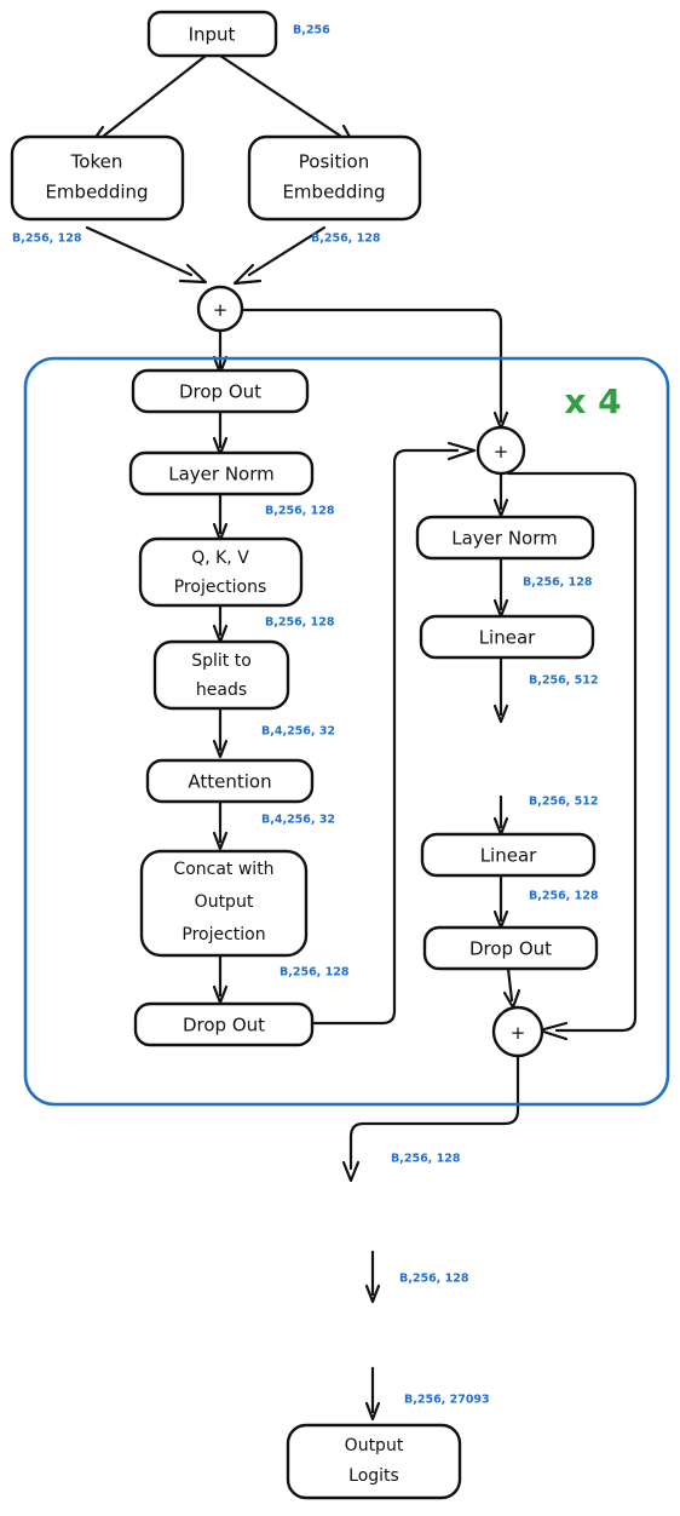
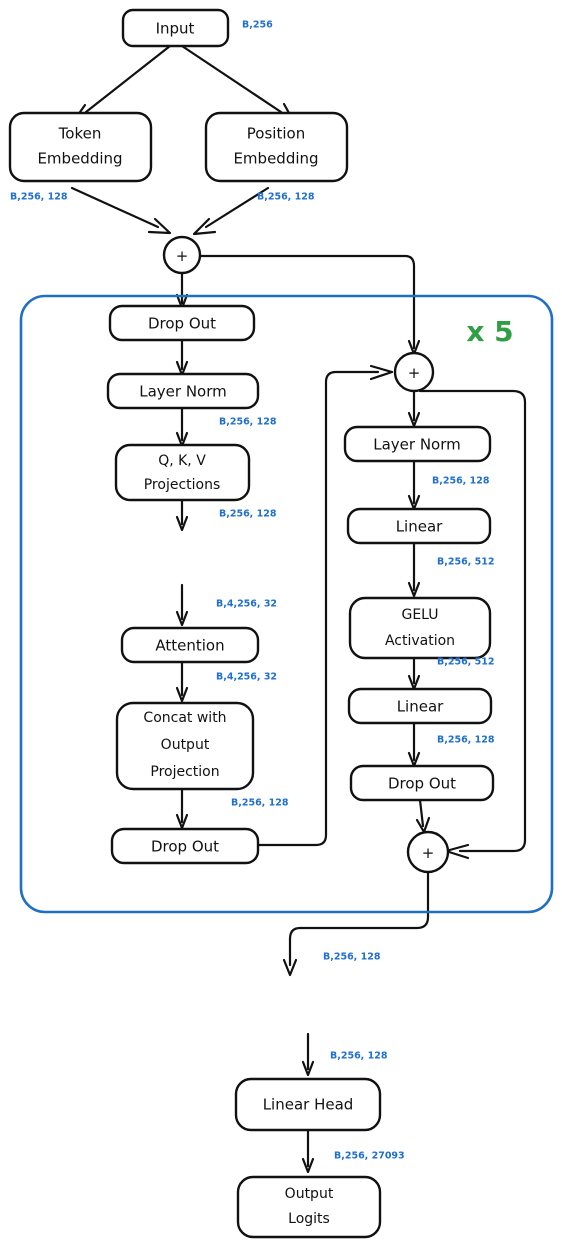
- x 4
+ x 5
  Input
  Token
  Embedding
  Position
  Embedding
  +
  Drop Out
  Layer Norm
  Q, K, V
  Projections
- Split to
- heads
  Attention
  Concat with
  Output
  Projection
  Drop Out
  +
  Layer Norm
  Linear
+ GELU
+ Activation
  Linear
  Drop Out
  +
+ Linear Head
  Output
  Logits
  B,256
  B,256, 128
  B,256, 128
  B,256, 128
  B,256, 128
  B,4,256, 32
  B,4,256, 32
  B,256, 128
  B,256, 128
  B,256, 512
  B,256, 512
  B,256, 128
  B,256, 128
  B,256, 128
  B,256, 27093
